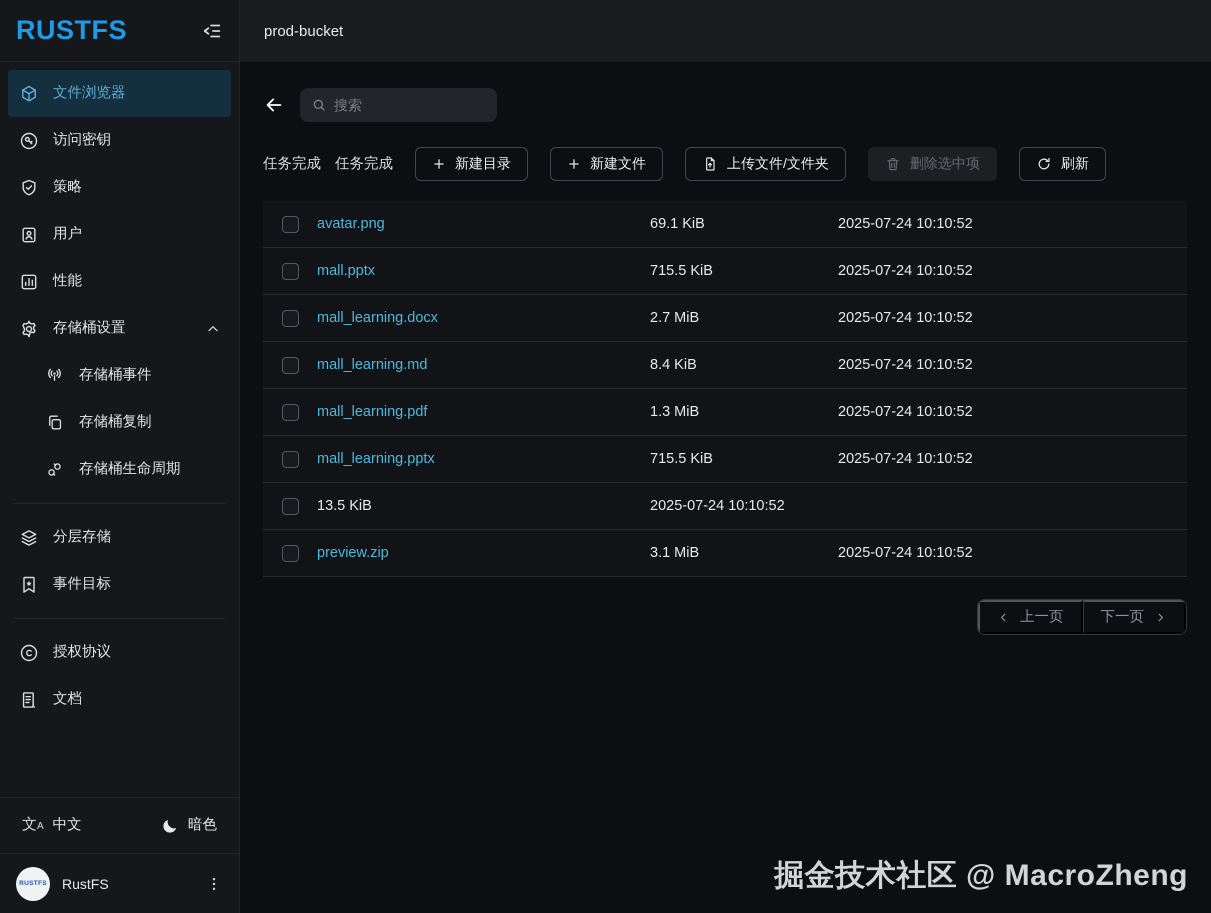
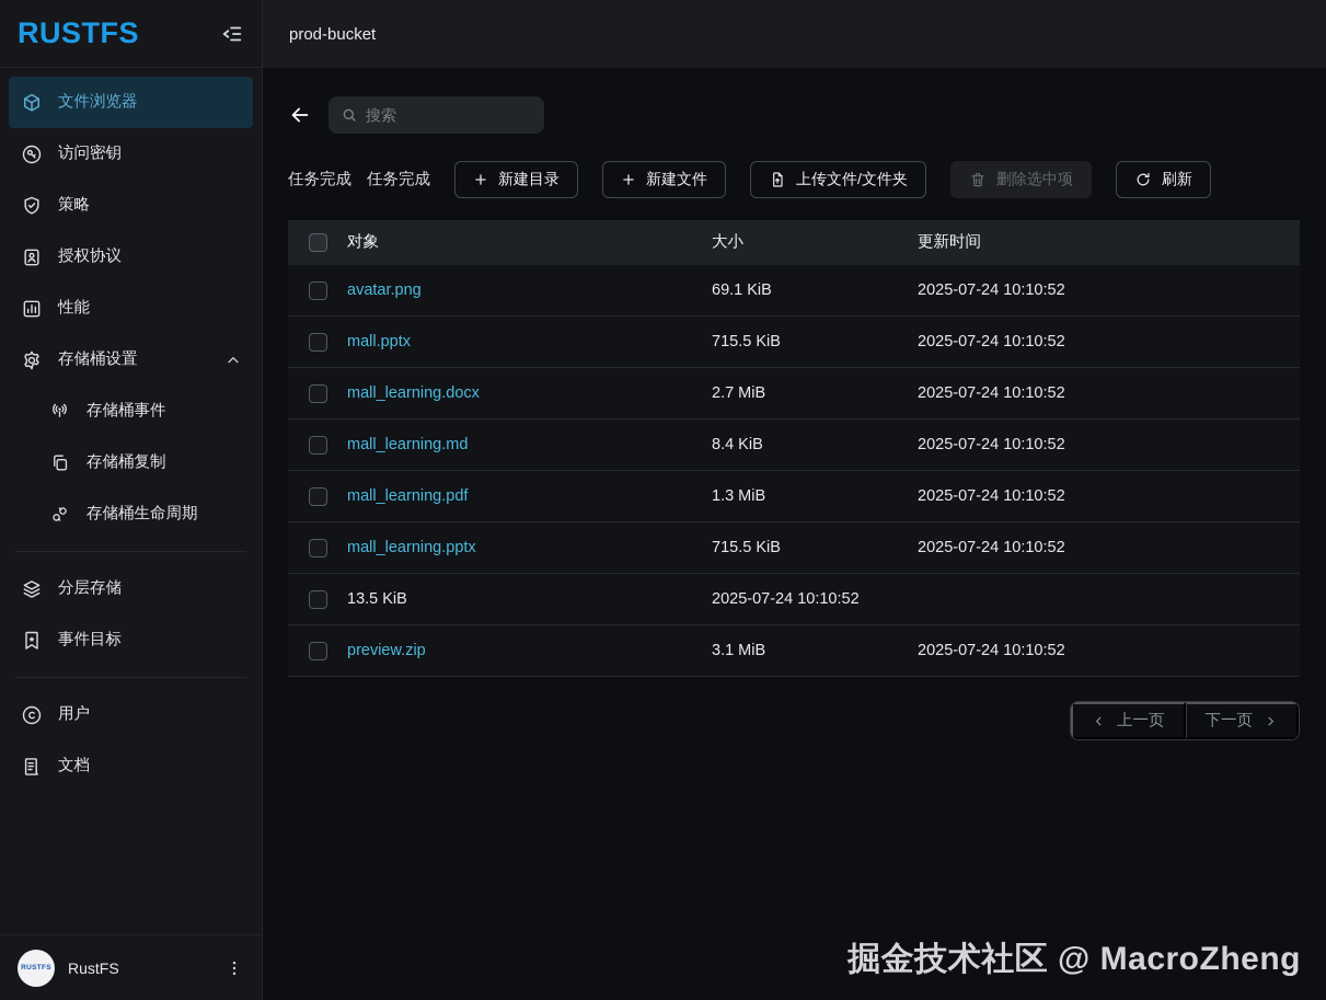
  RUSTFS
  文件浏览器
  访问密钥
  策略
- 用户
+ 授权协议
  性能
  存储桶设置
  存储桶事件
  存储桶复制
  存储桶生命周期
  分层存储
  事件目标
- 授权协议
+ 用户
  文档
- 文A
- 中文
- 暗色
  RustFS
  prod-bucket
  搜索
  任务完成
  任务完成
  新建目录
  新建文件
  上传文件/文件夹
  删除选中项
  刷新
+ 对象
+ 大小
+ 更新时间
  avatar.png
  69.1 KiB
  2025-07-24 10:10:52
  mall.pptx
  715.5 KiB
  2025-07-24 10:10:52
  mall_learning.docx
  2.7 MiB
  2025-07-24 10:10:52
  mall_learning.md
  8.4 KiB
  2025-07-24 10:10:52
  mall_learning.pdf
  1.3 MiB
  2025-07-24 10:10:52
  mall_learning.pptx
  715.5 KiB
  2025-07-24 10:10:52
  13.5 KiB
  2025-07-24 10:10:52
  preview.zip
  3.1 MiB
  2025-07-24 10:10:52
  上一页
  下一页
  掘金技术社区 @ MacroZheng
